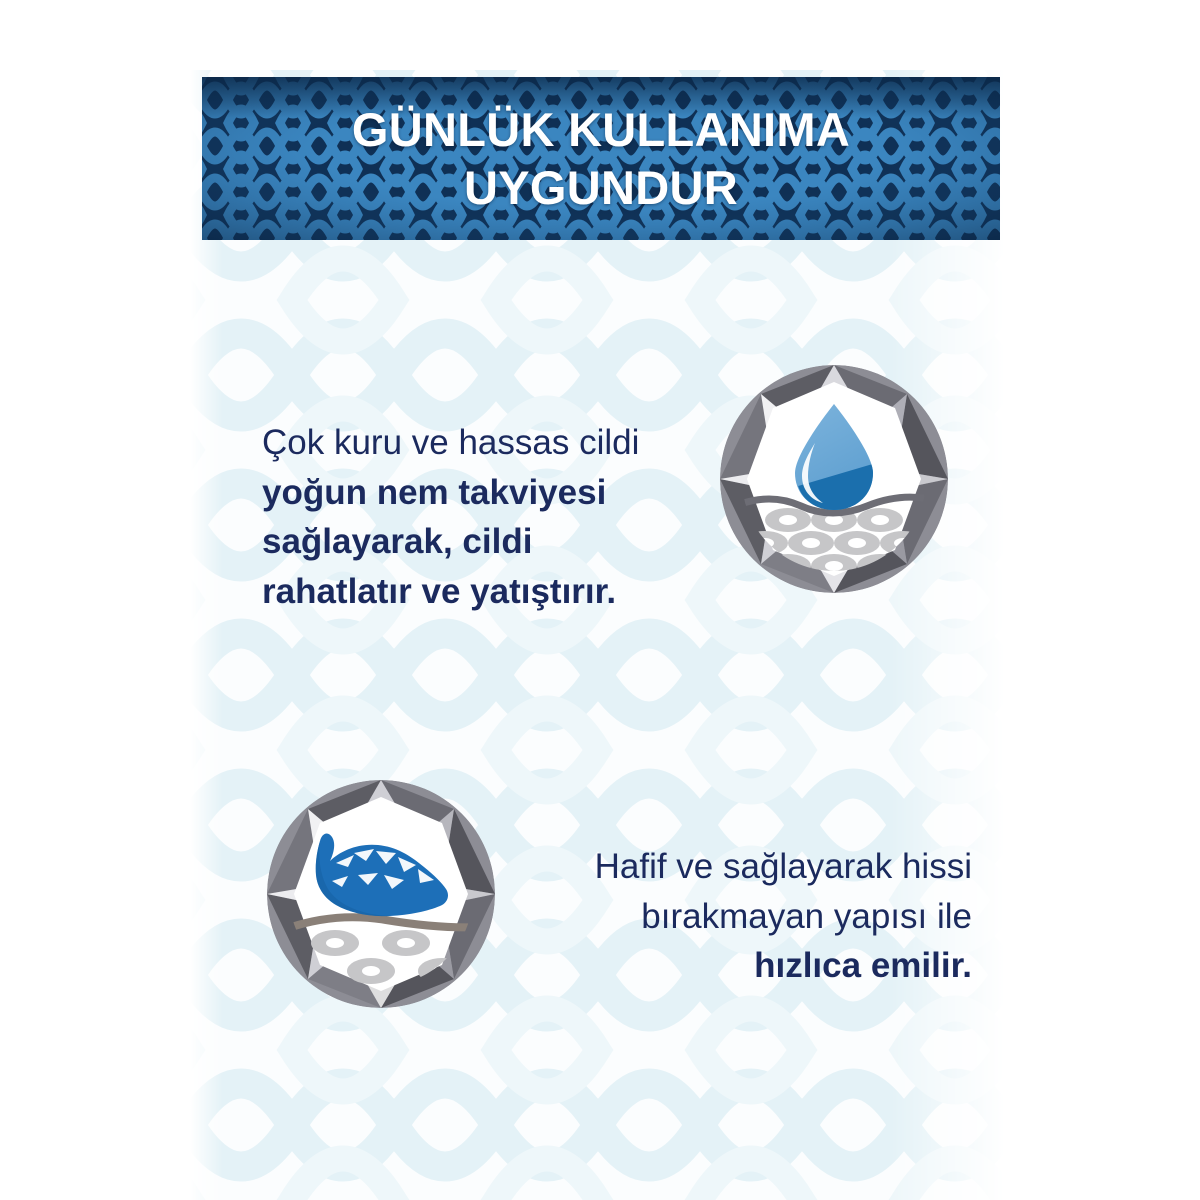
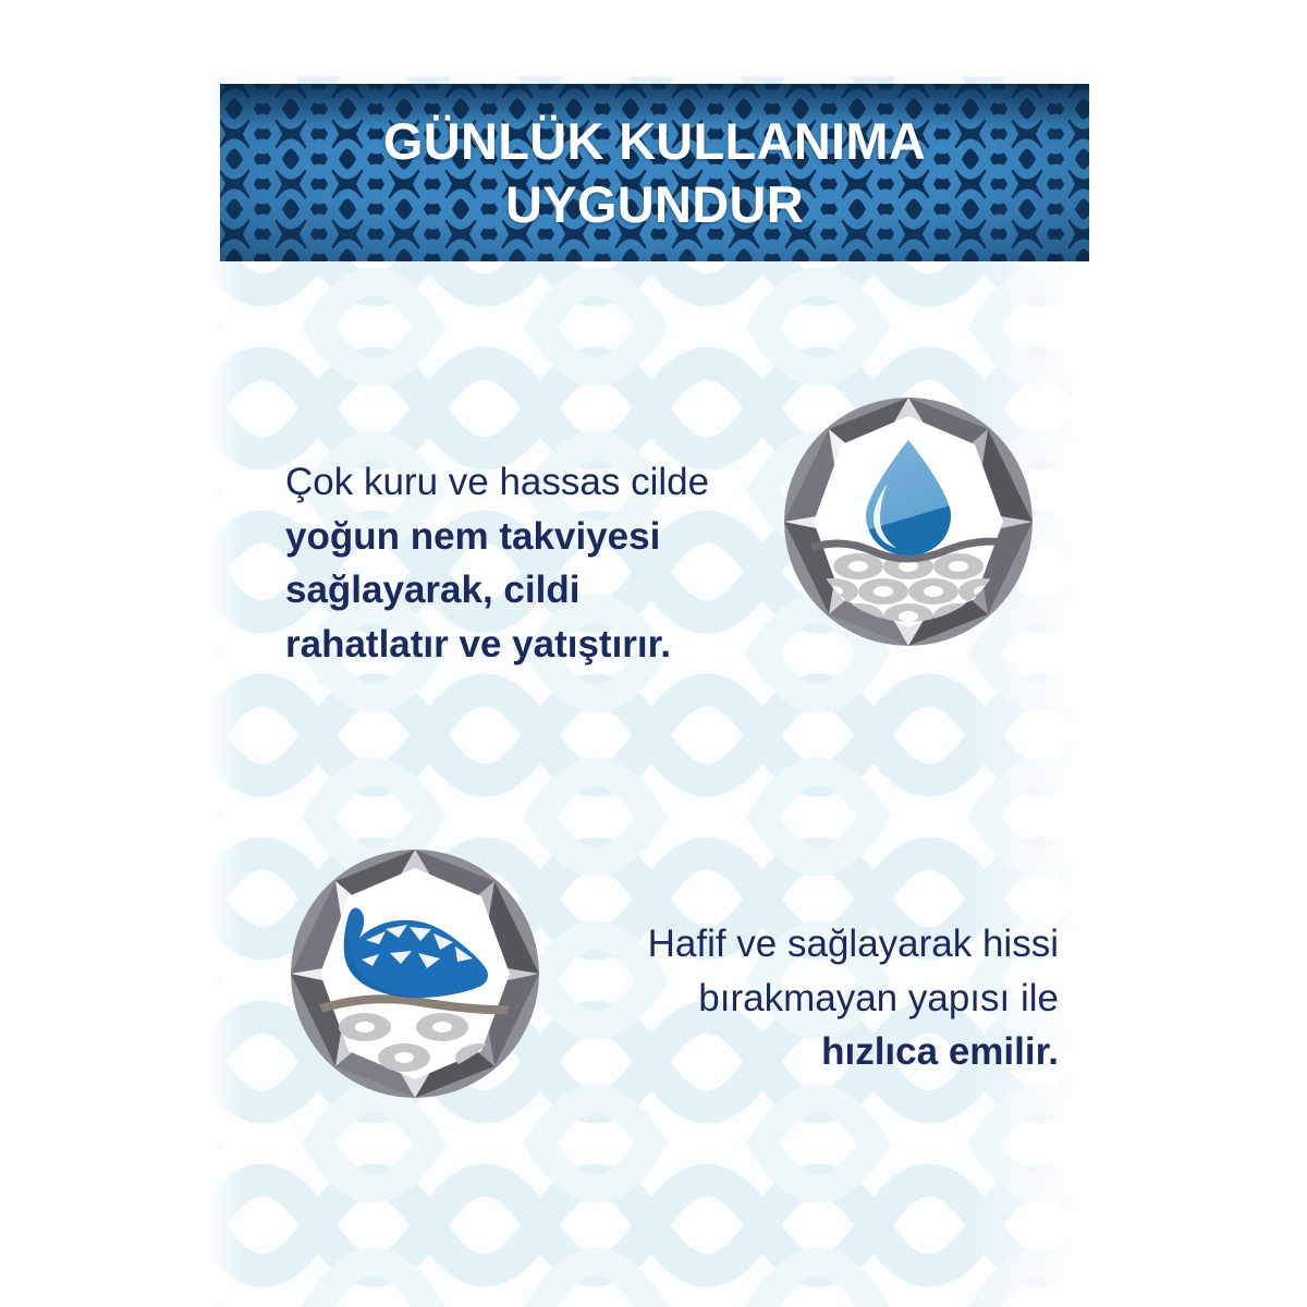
  GÜNLÜK KULLANIMA
  UYGUNDUR
- Çok kuru ve hassas cildi yoğun nem takviyesi sağlayarak, cildi rahatlatır ve yatıştırır.
+ Çok kuru ve hassas cilde yoğun nem takviyesi sağlayarak, cildi rahatlatır ve yatıştırır.
  Hafif ve sağlayarak hissi bırakmayan yapısı ile hızlıca emilir.
